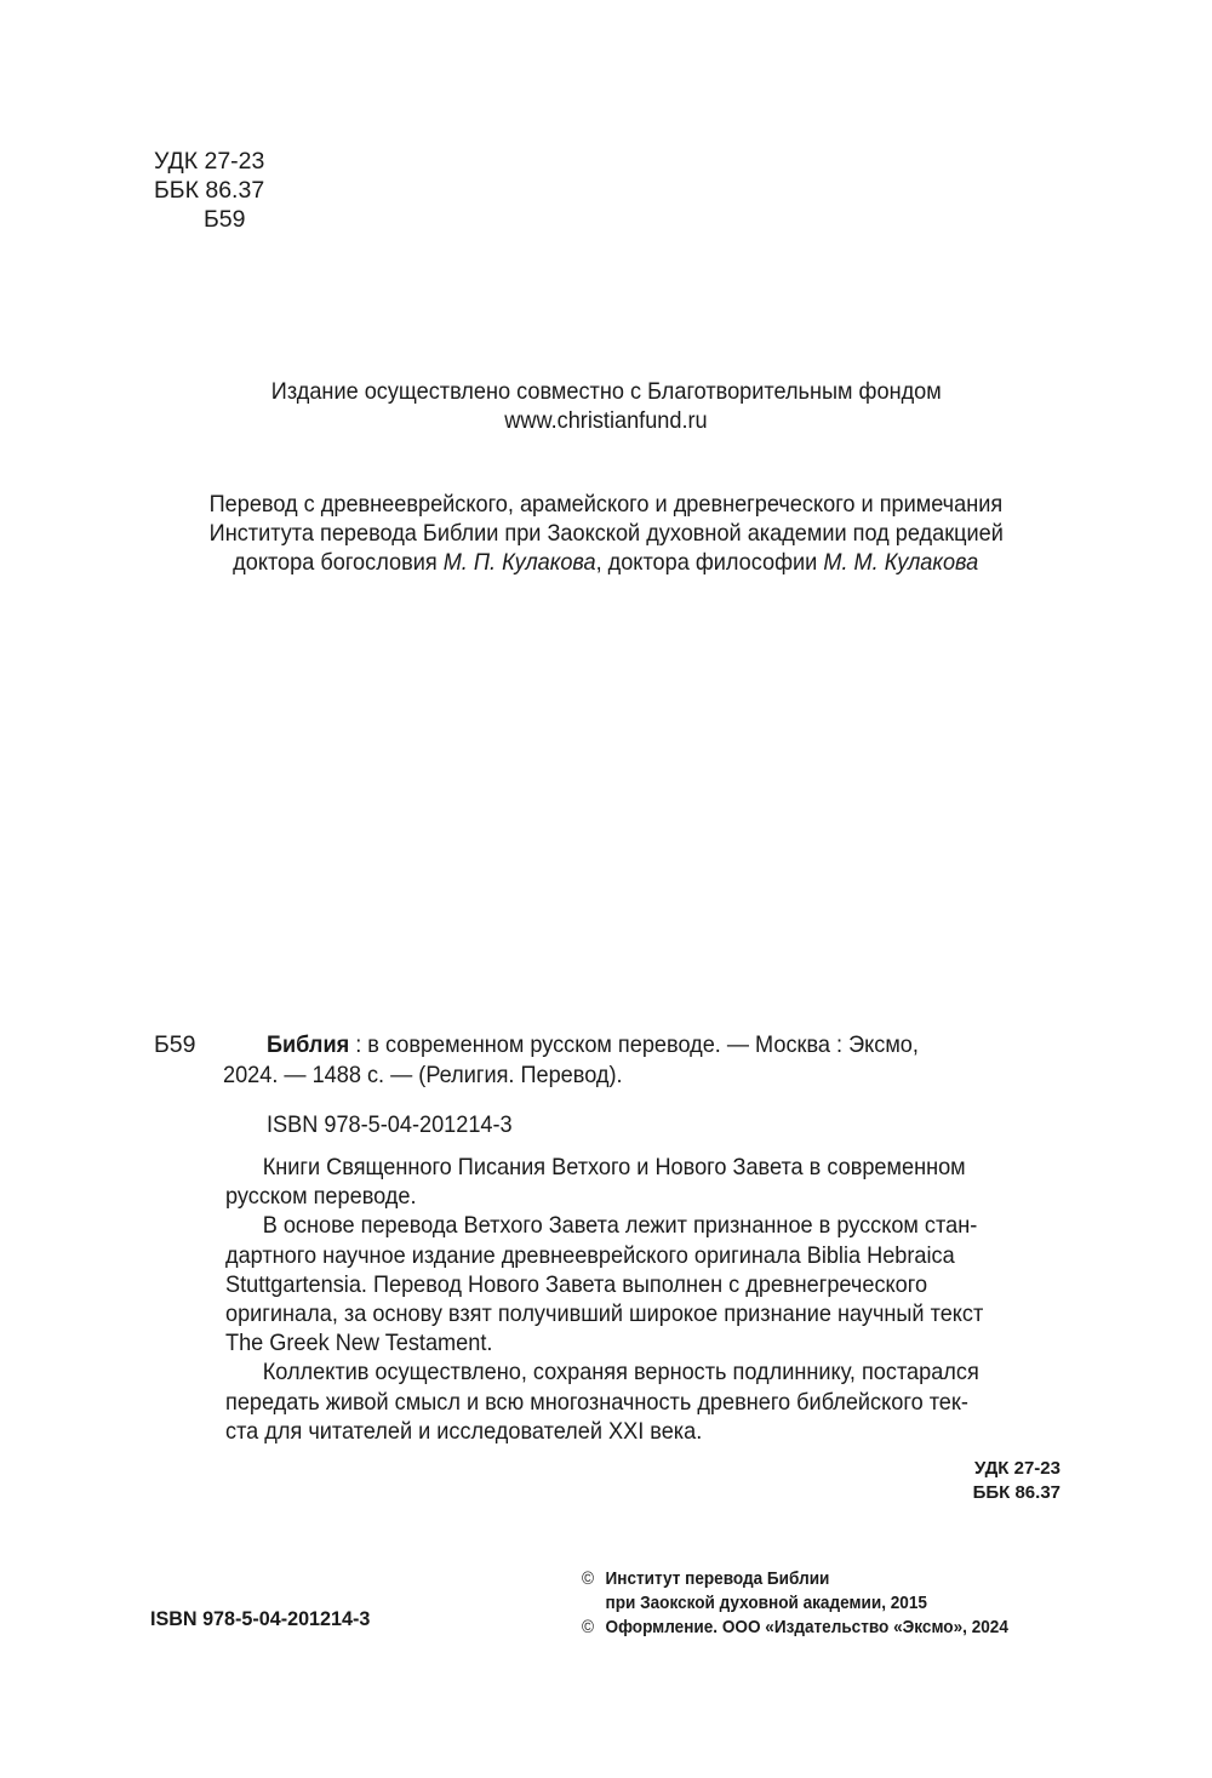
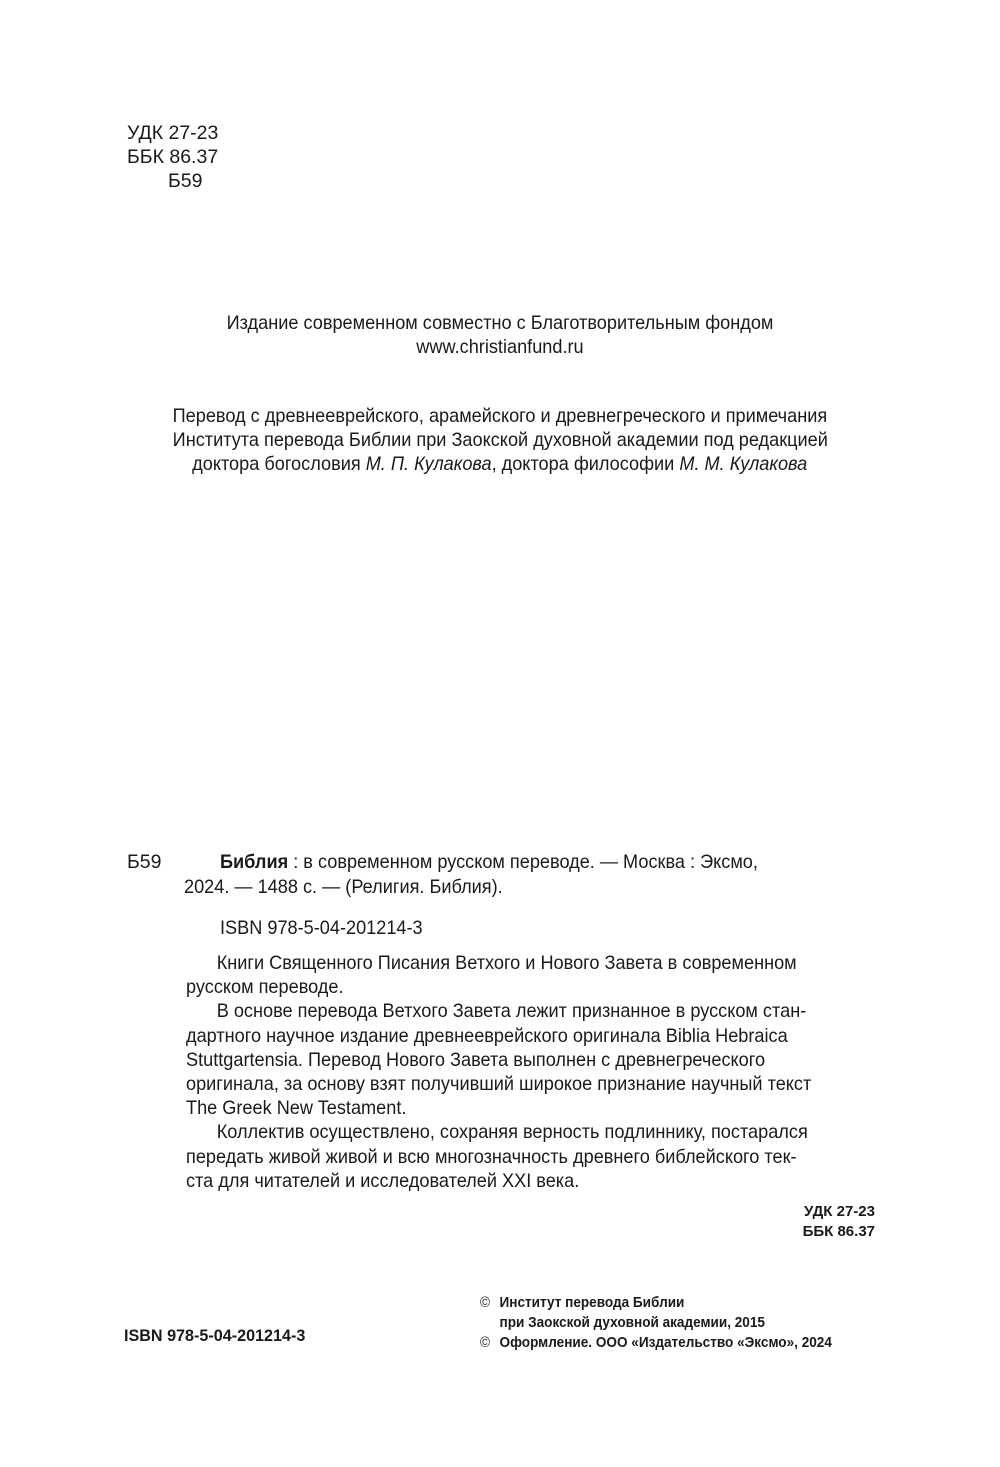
  УДК 27-23
  ББК 86.37
  Б59
- Издание осуществлено совместно с Благотворительным фондом
+ Издание современном совместно с Благотворительным фондом
  www.christianfund.ru
  Перевод с древнееврейского, арамейского и древнегреческого и примечания
  Института перевода Библии при Заокской духовной академии под редакцией
  доктора богословия М. П. Кулакова, доктора философии М. М. Кулакова
  Б59
  Библия : в современном русском переводе. — Москва : Эксмо,
- 2024. — 1488 с. — (Религия. Перевод).
+ 2024. — 1488 с. — (Религия. Библия).
  ISBN 978-5-04-201214-3
  Книги Священного Писания Ветхого и Нового Завета в современном
  русском переводе.
  В основе перевода Ветхого Завета лежит признанное в русском стан-
  дартного научное издание древнееврейского оригинала Biblia Hebraica
  Stuttgartensia. Перевод Нового Завета выполнен с древнегреческого
  оригинала, за основу взят получивший широкое признание научный текст
  The Greek New Testament.
  Коллектив осуществлено, сохраняя верность подлиннику, постарался
- передать живой смысл и всю многозначность древнего библейского тек-
+ передать живой живой и всю многозначность древнего библейского тек-
  ста для читателей и исследователей XXI века.
  УДК 27-23
  ББК 86.37
  ISBN 978-5-04-201214-3
  © Институт перевода Библии
  при Заокской духовной академии, 2015
  © Оформление. ООО «Издательство «Эксмо», 2024
